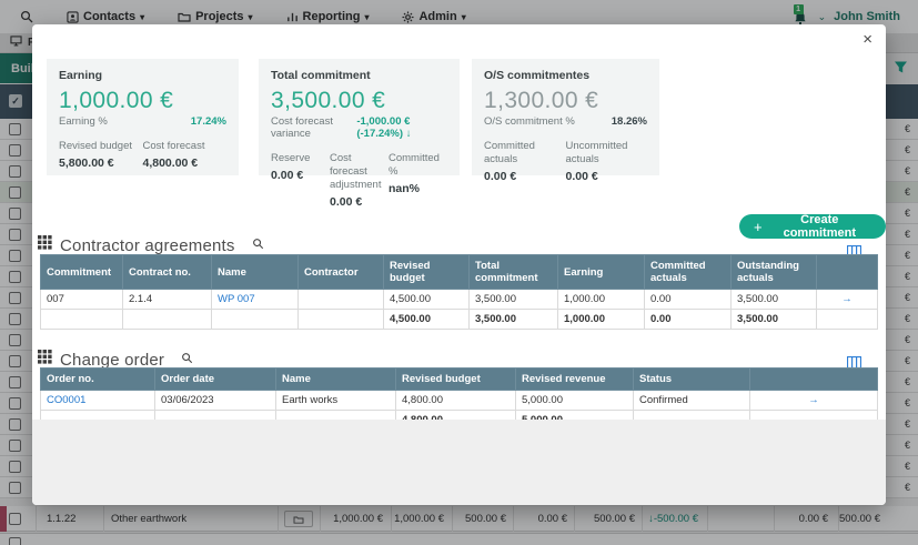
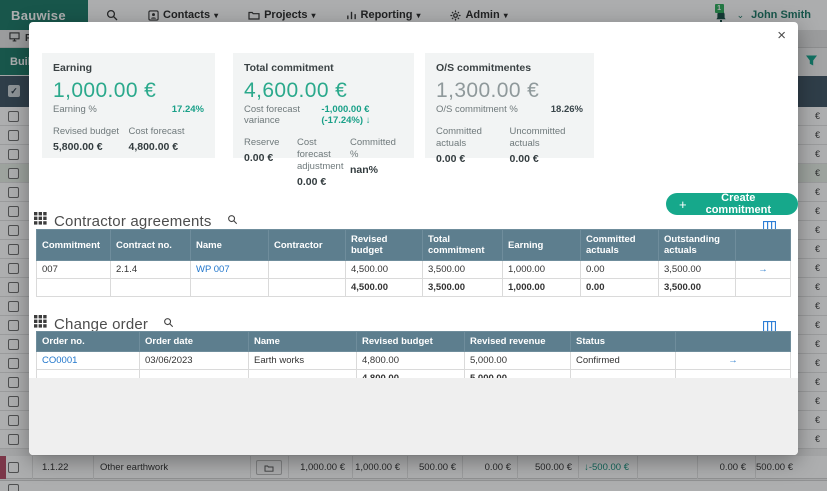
+ Bauwise
  Contacts
  ▾
  Projects
  ▾
  Reporting
  ▾
  Admin
  ▾
  ⌄
  John Smith
  ✓
  €
  €
  €
  €
  €
  €
  €
  €
  €
  €
  €
  €
  €
  €
  €
  €
  €
  €
  1.1.22
  Other earthwork
  1,000.00 €
  1,000.00 €
  500.00 €
  0.00 €
  500.00 €
  ↓-500.00 €
  0.00 €
  500.00 €
  ×
  Earning
  1,000.00 €
  Earning %
  17.24%
  Revised budget
  5,800.00 €
  Cost forecast
  4,800.00 €
  Total commitment
- 3,500.00 €
+ 4,600.00 €
  Cost forecast variance
  -1,000.00 € (-17.24%) ↓
  Reserve
  0.00 €
  Cost forecast adjustment
  0.00 €
  Committed %
  nan%
  O/S commitmentes
  1,300.00 €
  O/S commitment %
  18.26%
  Committed actuals
  0.00 €
  Uncommitted actuals
  0.00 €
  +
  Create commitment
  Contractor agreements
  Commitment	Contract no.	Name	Contractor	Revised budget	Total commitment	Earning	Committed actuals	Outstanding actuals
  007	2.1.4	WP 007		4,500.00	3,500.00	1,000.00	0.00	3,500.00	→
  				4,500.00	3,500.00	1,000.00	0.00	3,500.00
  Change order
  Order no.	Order date	Name	Revised budget	Revised revenue	Status
  CO0001	03/06/2023	Earth works	4,800.00	5,000.00	Confirmed	→
